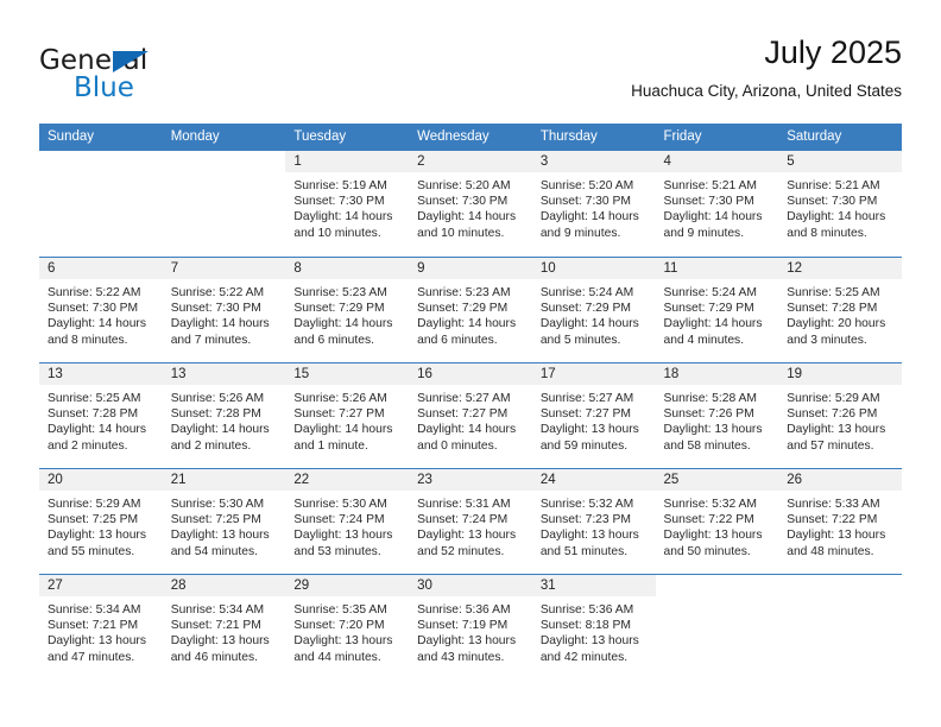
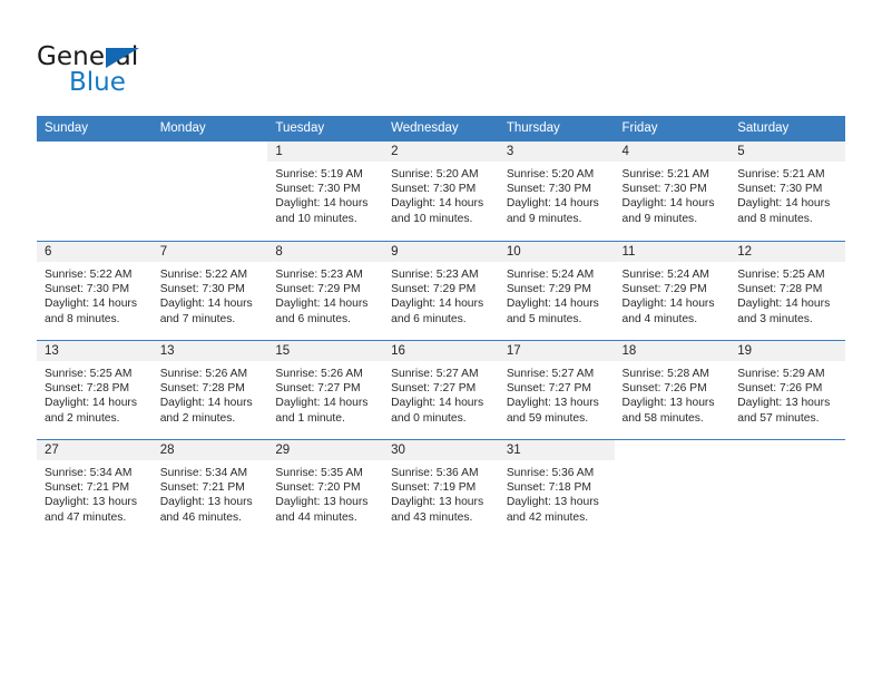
  General
  Blue
- July 2025
- Huachuca City, Arizona, United States
  Sunday	Monday	Tuesday	Wednesday	Thursday	Friday	Saturday
  		1Sunrise: 5:19 AMSunset: 7:30 PMDaylight: 14 hours and 10 minutes.	2Sunrise: 5:20 AMSunset: 7:30 PMDaylight: 14 hours and 10 minutes.	3Sunrise: 5:20 AMSunset: 7:30 PMDaylight: 14 hours and 9 minutes.	4Sunrise: 5:21 AMSunset: 7:30 PMDaylight: 14 hours and 9 minutes.	5Sunrise: 5:21 AMSunset: 7:30 PMDaylight: 14 hours and 8 minutes.
- 6Sunrise: 5:22 AMSunset: 7:30 PMDaylight: 14 hours and 8 minutes.	7Sunrise: 5:22 AMSunset: 7:30 PMDaylight: 14 hours and 7 minutes.	8Sunrise: 5:23 AMSunset: 7:29 PMDaylight: 14 hours and 6 minutes.	9Sunrise: 5:23 AMSunset: 7:29 PMDaylight: 14 hours and 6 minutes.	10Sunrise: 5:24 AMSunset: 7:29 PMDaylight: 14 hours and 5 minutes.	11Sunrise: 5:24 AMSunset: 7:29 PMDaylight: 14 hours and 4 minutes.	12Sunrise: 5:25 AMSunset: 7:28 PMDaylight: 20 hours and 3 minutes.
+ 6Sunrise: 5:22 AMSunset: 7:30 PMDaylight: 14 hours and 8 minutes.	7Sunrise: 5:22 AMSunset: 7:30 PMDaylight: 14 hours and 7 minutes.	8Sunrise: 5:23 AMSunset: 7:29 PMDaylight: 14 hours and 6 minutes.	9Sunrise: 5:23 AMSunset: 7:29 PMDaylight: 14 hours and 6 minutes.	10Sunrise: 5:24 AMSunset: 7:29 PMDaylight: 14 hours and 5 minutes.	11Sunrise: 5:24 AMSunset: 7:29 PMDaylight: 14 hours and 4 minutes.	12Sunrise: 5:25 AMSunset: 7:28 PMDaylight: 14 hours and 3 minutes.
  13Sunrise: 5:25 AMSunset: 7:28 PMDaylight: 14 hours and 2 minutes.	13Sunrise: 5:26 AMSunset: 7:28 PMDaylight: 14 hours and 2 minutes.	15Sunrise: 5:26 AMSunset: 7:27 PMDaylight: 14 hours and 1 minute.	16Sunrise: 5:27 AMSunset: 7:27 PMDaylight: 14 hours and 0 minutes.	17Sunrise: 5:27 AMSunset: 7:27 PMDaylight: 13 hours and 59 minutes.	18Sunrise: 5:28 AMSunset: 7:26 PMDaylight: 13 hours and 58 minutes.	19Sunrise: 5:29 AMSunset: 7:26 PMDaylight: 13 hours and 57 minutes.
- 20Sunrise: 5:29 AMSunset: 7:25 PMDaylight: 13 hours and 55 minutes.	21Sunrise: 5:30 AMSunset: 7:25 PMDaylight: 13 hours and 54 minutes.	22Sunrise: 5:30 AMSunset: 7:24 PMDaylight: 13 hours and 53 minutes.	23Sunrise: 5:31 AMSunset: 7:24 PMDaylight: 13 hours and 52 minutes.	24Sunrise: 5:32 AMSunset: 7:23 PMDaylight: 13 hours and 51 minutes.	25Sunrise: 5:32 AMSunset: 7:22 PMDaylight: 13 hours and 50 minutes.	26Sunrise: 5:33 AMSunset: 7:22 PMDaylight: 13 hours and 48 minutes.
- 27Sunrise: 5:34 AMSunset: 7:21 PMDaylight: 13 hours and 47 minutes.	28Sunrise: 5:34 AMSunset: 7:21 PMDaylight: 13 hours and 46 minutes.	29Sunrise: 5:35 AMSunset: 7:20 PMDaylight: 13 hours and 44 minutes.	30Sunrise: 5:36 AMSunset: 7:19 PMDaylight: 13 hours and 43 minutes.	31Sunrise: 5:36 AMSunset: 8:18 PMDaylight: 13 hours and 42 minutes.
+ 27Sunrise: 5:34 AMSunset: 7:21 PMDaylight: 13 hours and 47 minutes.	28Sunrise: 5:34 AMSunset: 7:21 PMDaylight: 13 hours and 46 minutes.	29Sunrise: 5:35 AMSunset: 7:20 PMDaylight: 13 hours and 44 minutes.	30Sunrise: 5:36 AMSunset: 7:19 PMDaylight: 13 hours and 43 minutes.	31Sunrise: 5:36 AMSunset: 7:18 PMDaylight: 13 hours and 42 minutes.
